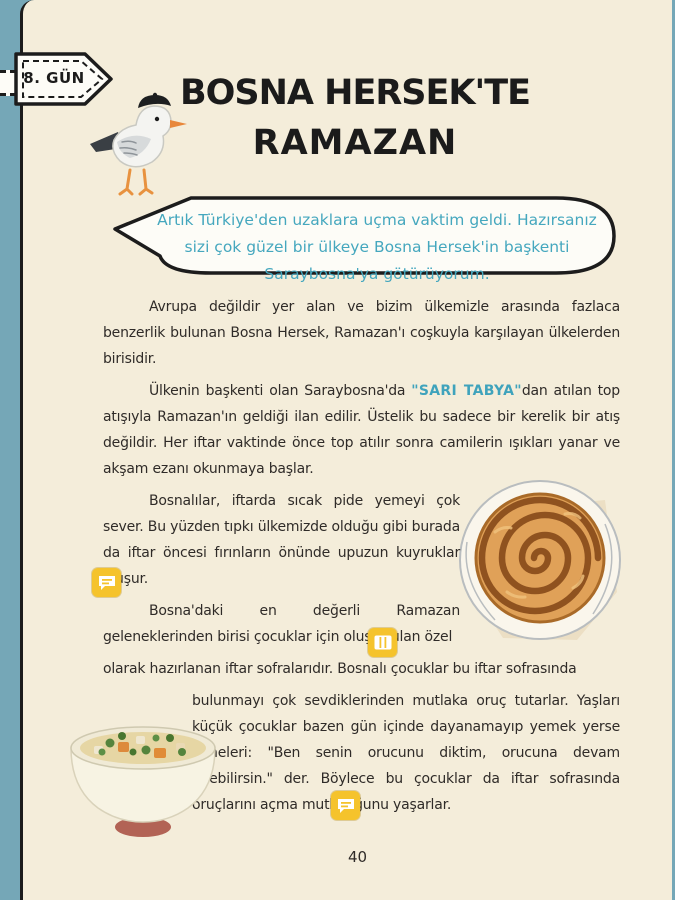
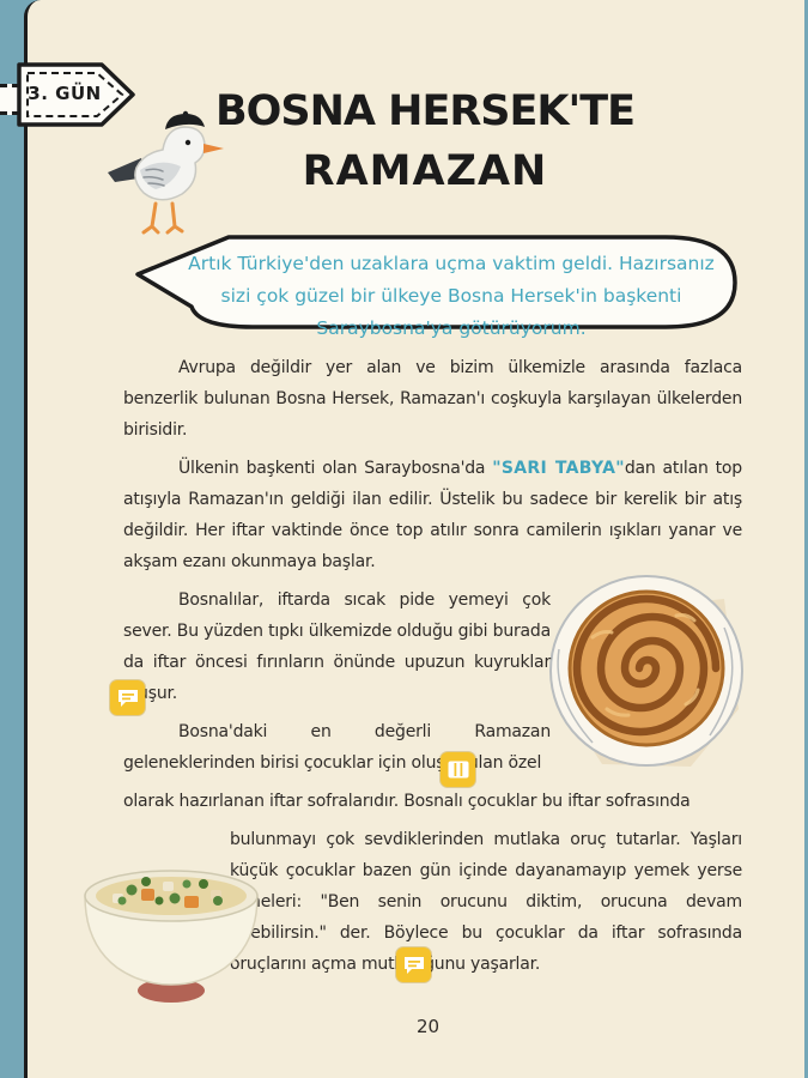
  BOSNA HERSEK'TE
  RAMAZAN
  Artık Türkiye'den uzaklara uçma vaktim geldi. Hazırsanız sizi çok güzel bir ülkeye Bosna Hersek'in başkenti Saraybosna'ya götürüyorum.
  Avrupa değildir yer alan ve bizim ülkemizle arasında fazlaca benzerlik bulunan Bosna Hersek, Ramazan'ı coşkuyla karşılayan ülkelerden birisidir.
  Ülkenin başkenti olan Saraybosna'da "SARI TABYA"dan atılan top atışıyla Ramazan'ın geldiği ilan edilir. Üstelik bu sadece bir kerelik bir atış değildir. Her iftar vaktinde önce top atılır sonra camilerin ışıkları yanar ve akşam ezanı okunmaya başlar.
  Bosnalılar, iftarda sıcak pide yemeyi çok sever. Bu yüzden tıpkı ülkemizde olduğu gibi burada da iftar öncesi fırınların önünde upuzun kuyruklar şur.
  Bosna'daki en değerli Ramazan geleneklerinden birisi çocuklar için olulan özel
  olarak hazırlanan iftar sofralarıdır. Bosnalı çocuklar bu iftar sofrasında
  bulunmayı çok sevdiklerinden mutlaka oruç tutarlar. Yaşları küçük çocuklar bazen gün içinde dayanamayıp yemek yerse eleri: "Ben senin orucunu diktim, orucuna devam ebilirsin." der. Böylece bu çocuklar da iftar sofrasında oruçlarını açma mutunu yaşarlar.
- 40
+ 20
- 8. GÜN
+ 3. GÜN
